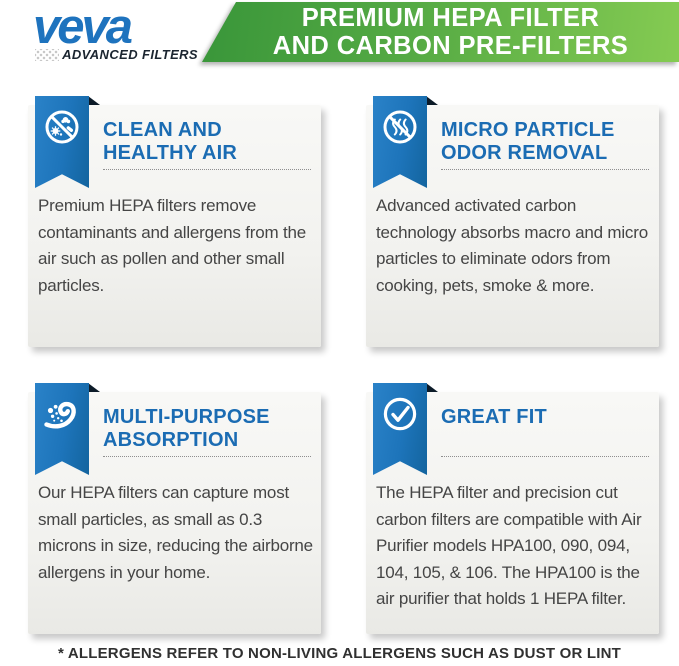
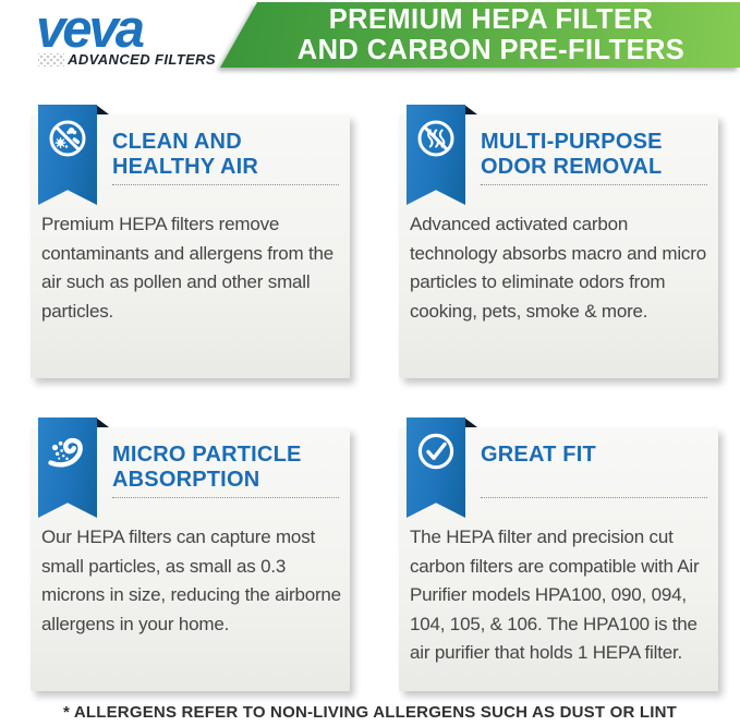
  veva
  ADVANCED FILTERS
  PREMIUM HEPA FILTER
  AND CARBON PRE-FILTERS
  CLEAN AND
  HEALTHY AIR
  Premium HEPA filters remove contaminants and allergens from the air such as pollen and other small particles.
- MICRO PARTICLE
+ MULTI-PURPOSE
  ODOR REMOVAL
  Advanced activated carbon technology absorbs macro and micro particles to eliminate odors from cooking, pets, smoke & more.
- MULTI-PURPOSE
+ MICRO PARTICLE
  ABSORPTION
  Our HEPA filters can capture most small particles, as small as 0.3 microns in size, reducing the airborne allergens in your home.
  GREAT FIT
  The HEPA filter and precision cut carbon filters are compatible with Air Purifier models HPA100, 090, 094, 104, 105, & 106. The HPA100 is the air purifier that holds 1 HEPA filter.
  * ALLERGENS REFER TO NON-LIVING ALLERGENS SUCH AS DUST OR LINT
